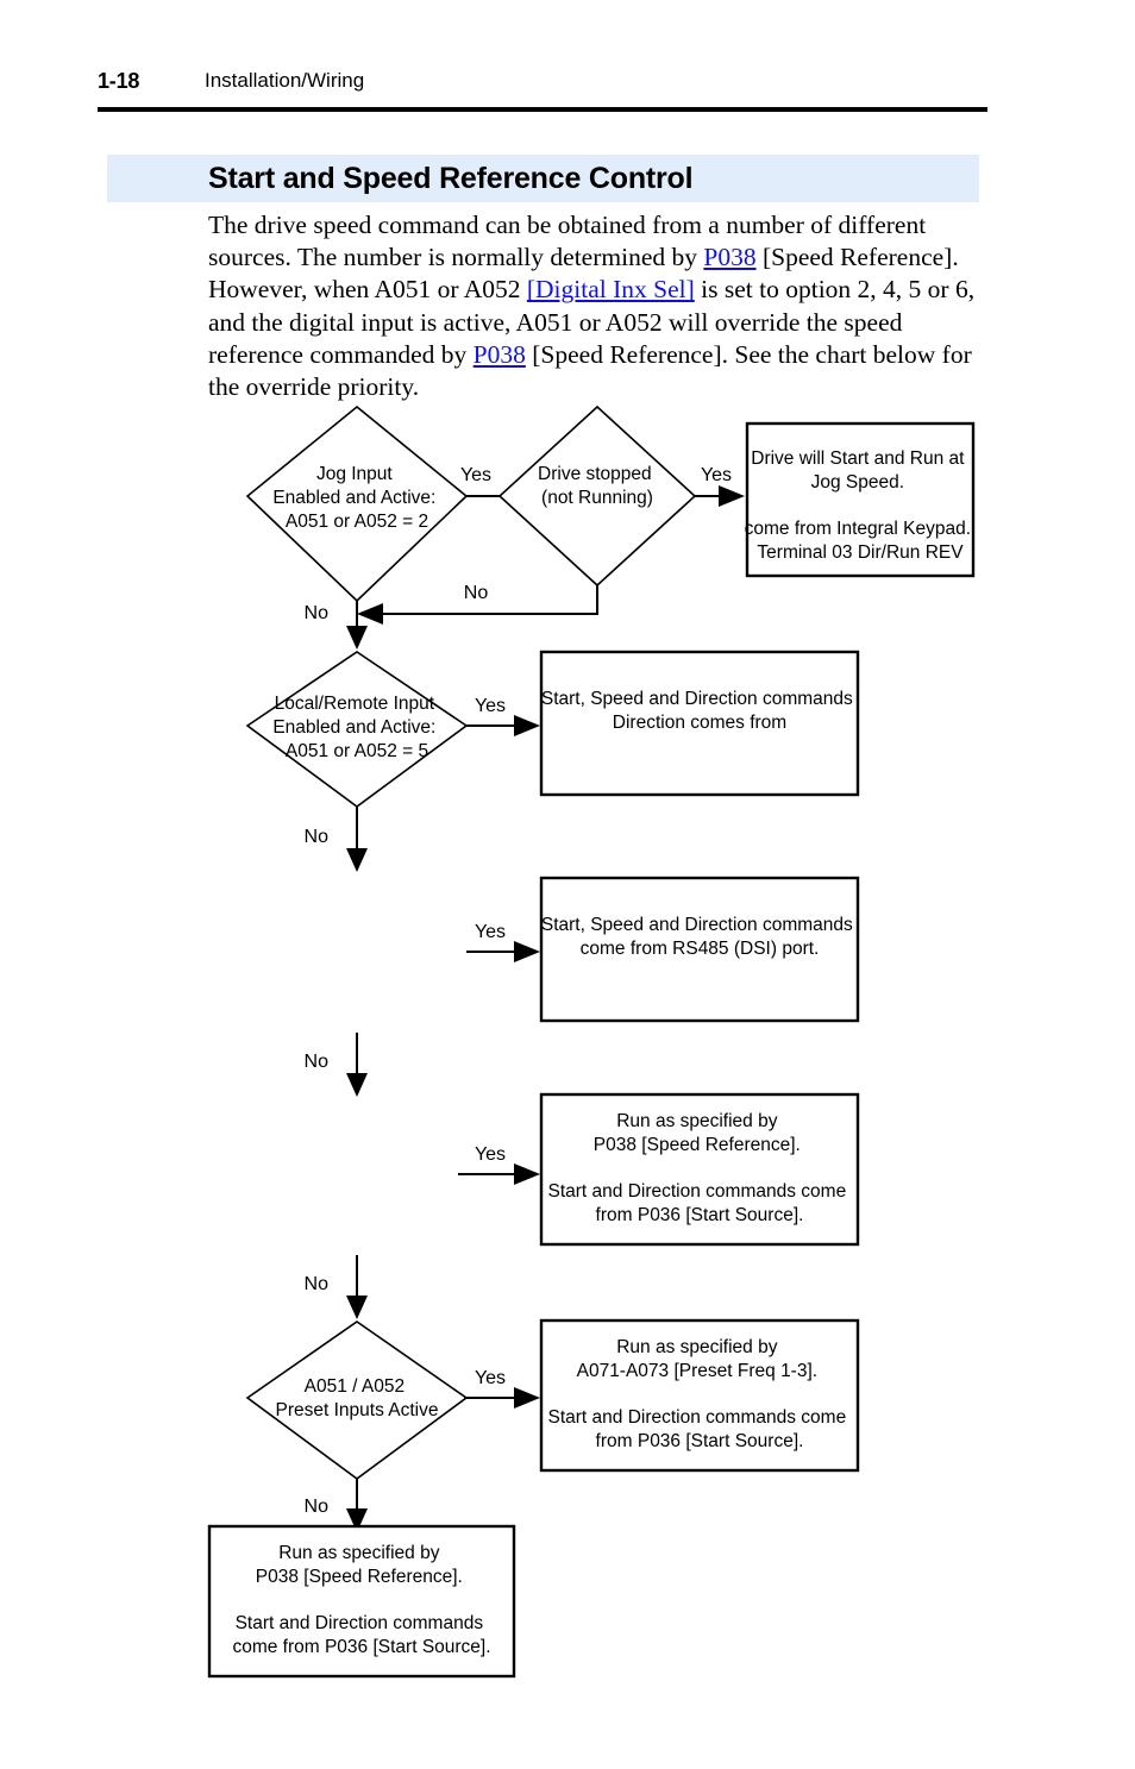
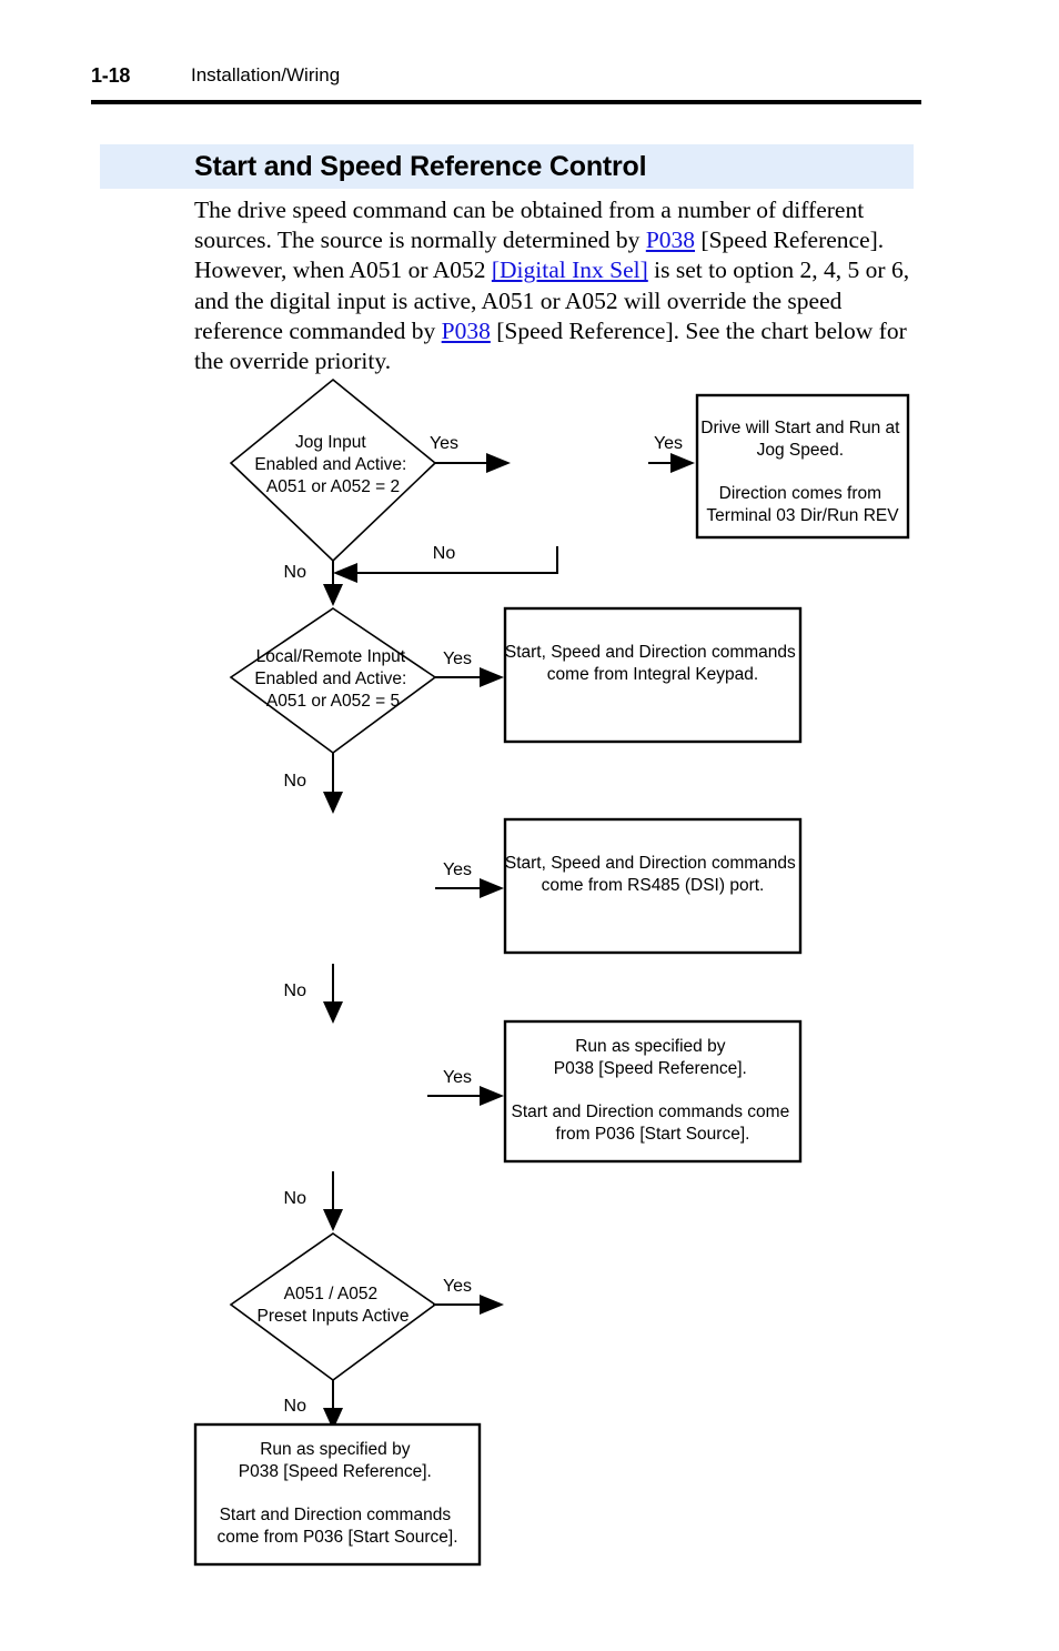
  1-18
  Installation/Wiring
  Start and Speed Reference Control
- The drive speed command can be obtained from a number of different sources. The number is normally determined by P038 [Speed Reference]. However, when A051 or A052 [Digital Inx Sel] is set to option 2, 4, 5 or 6, and the digital input is active, A051 or A052 will override the speed reference commanded by P038 [Speed Reference]. See the chart below for the override priority.
+ The drive speed command can be obtained from a number of different sources. The source is normally determined by P038 [Speed Reference]. However, when A051 or A052 [Digital Inx Sel] is set to option 2, 4, 5 or 6, and the digital input is active, A051 or A052 will override the speed reference commanded by P038 [Speed Reference]. See the chart below for the override priority.
  Jog Input Enabled and Active: A051 or A052 = 2
  Yes
- Drive stopped (not Running)
  Yes
- Drive will Start and Run at Jog Speed. come from Integral Keypad. Terminal 03 Dir/Run REV
+ Drive will Start and Run at Jog Speed. Direction comes from Terminal 03 Dir/Run REV
  No
  No
  Local/Remote Input Enabled and Active: A051 or A052 = 5
  Yes
- Start, Speed and Direction commands Direction comes from
+ Start, Speed and Direction commands come from Integral Keypad.
  No
  Yes
  Start, Speed and Direction commands come from RS485 (DSI) port.
  No
  Yes
  Run as specified by P038 [Speed Reference]. Start and Direction commands come from P036 [Start Source].
  No
  A051 / A052 Preset Inputs Active
  Yes
- Run as specified by A071-A073 [Preset Freq 1-3]. Start and Direction commands come from P036 [Start Source].
  No
  Run as specified by P038 [Speed Reference]. Start and Direction commands come from P036 [Start Source].
